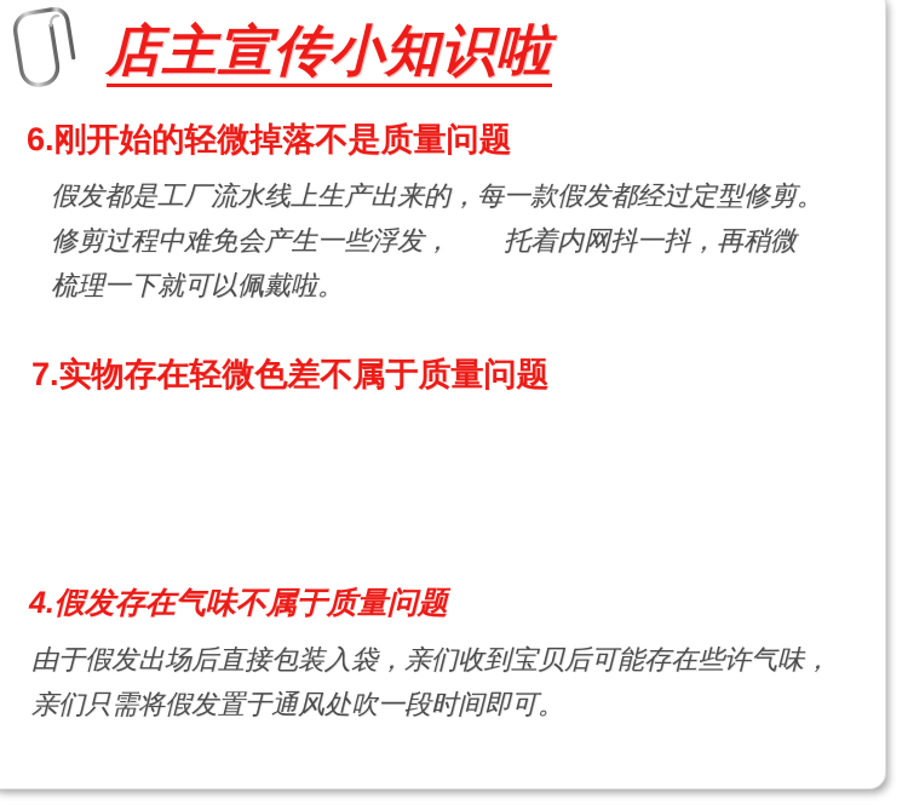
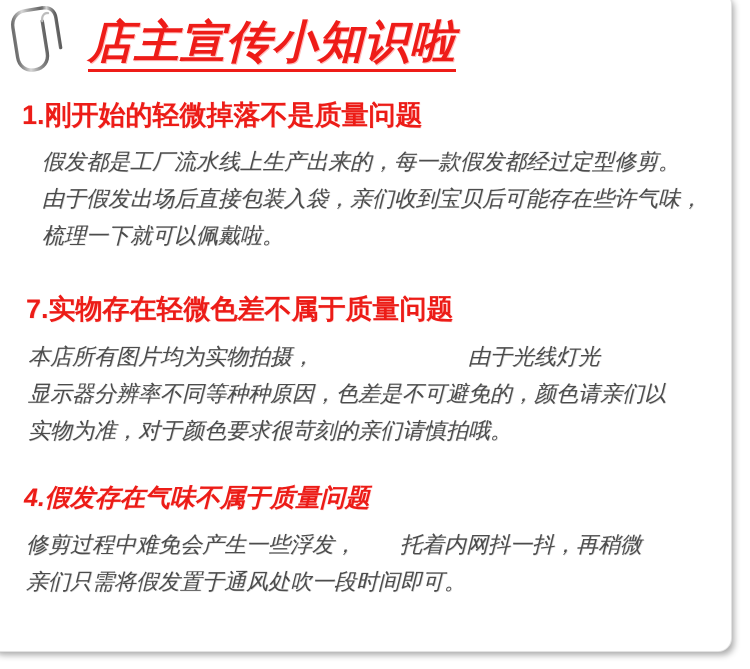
  店主宣传小知识啦
- 6.刚开始的轻微掉落不是质量问题
+ 1.刚开始的轻微掉落不是质量问题
  假发都是工厂流水线上生产出来的，每一款假发都经过定型修剪。
- 修剪过程中难免会产生一些浮发， 托着内网抖一抖，再稍微
+ 由于假发出场后直接包装入袋，亲们收到宝贝后可能存在些许气味，
  梳理一下就可以佩戴啦。
  7.实物存在轻微色差不属于质量问题
+ 本店所有图片均为实物拍摄， 由于光线灯光
+ 显示器分辨率不同等种种原因，色差是不可避免的，颜色请亲们以
+ 实物为准，对于颜色要求很苛刻的亲们请慎拍哦。
  4.假发存在气味不属于质量问题
- 由于假发出场后直接包装入袋，亲们收到宝贝后可能存在些许气味，
+ 修剪过程中难免会产生一些浮发， 托着内网抖一抖，再稍微
  亲们只需将假发置于通风处吹一段时间即可。
